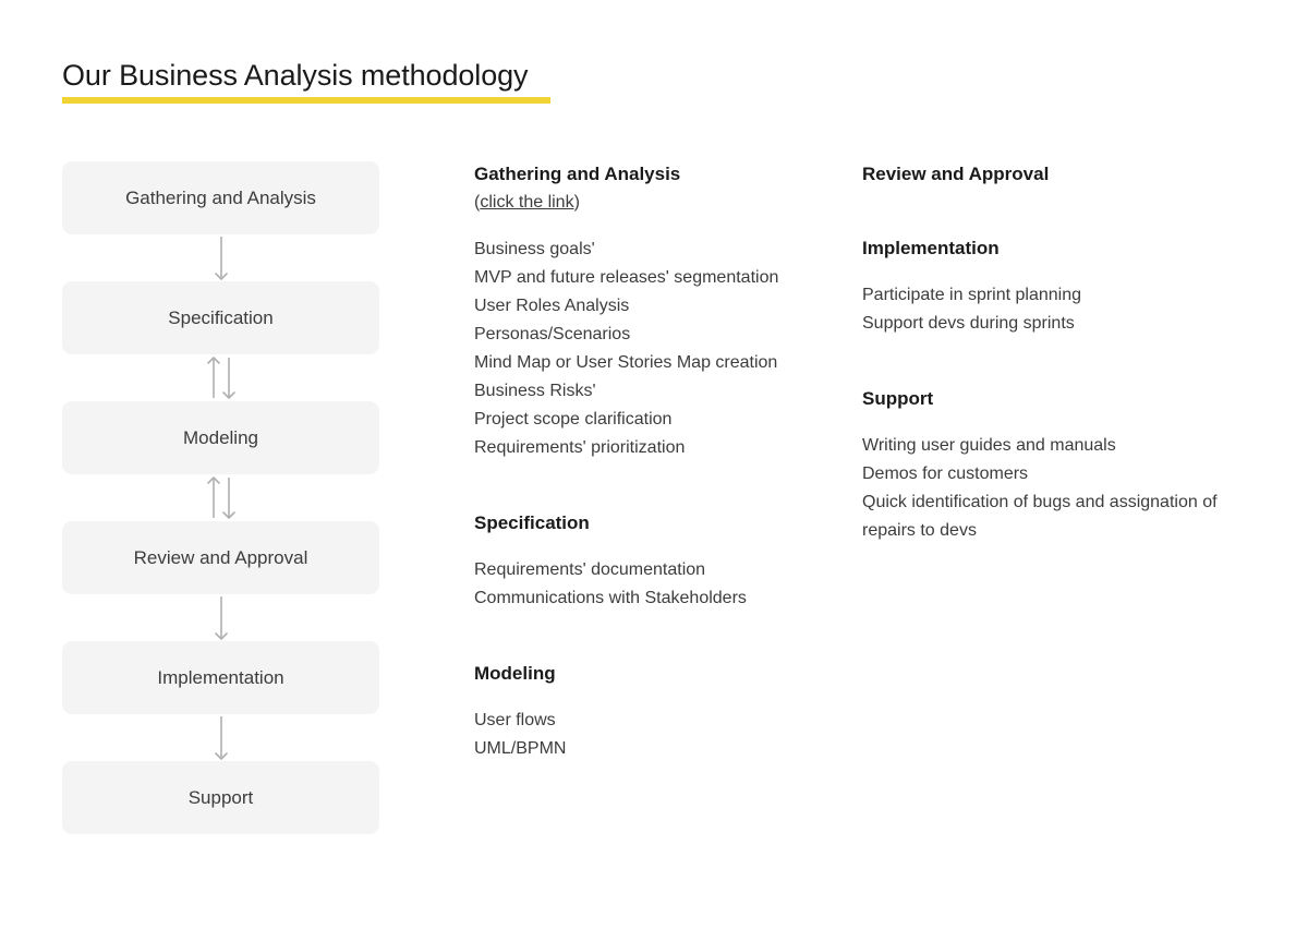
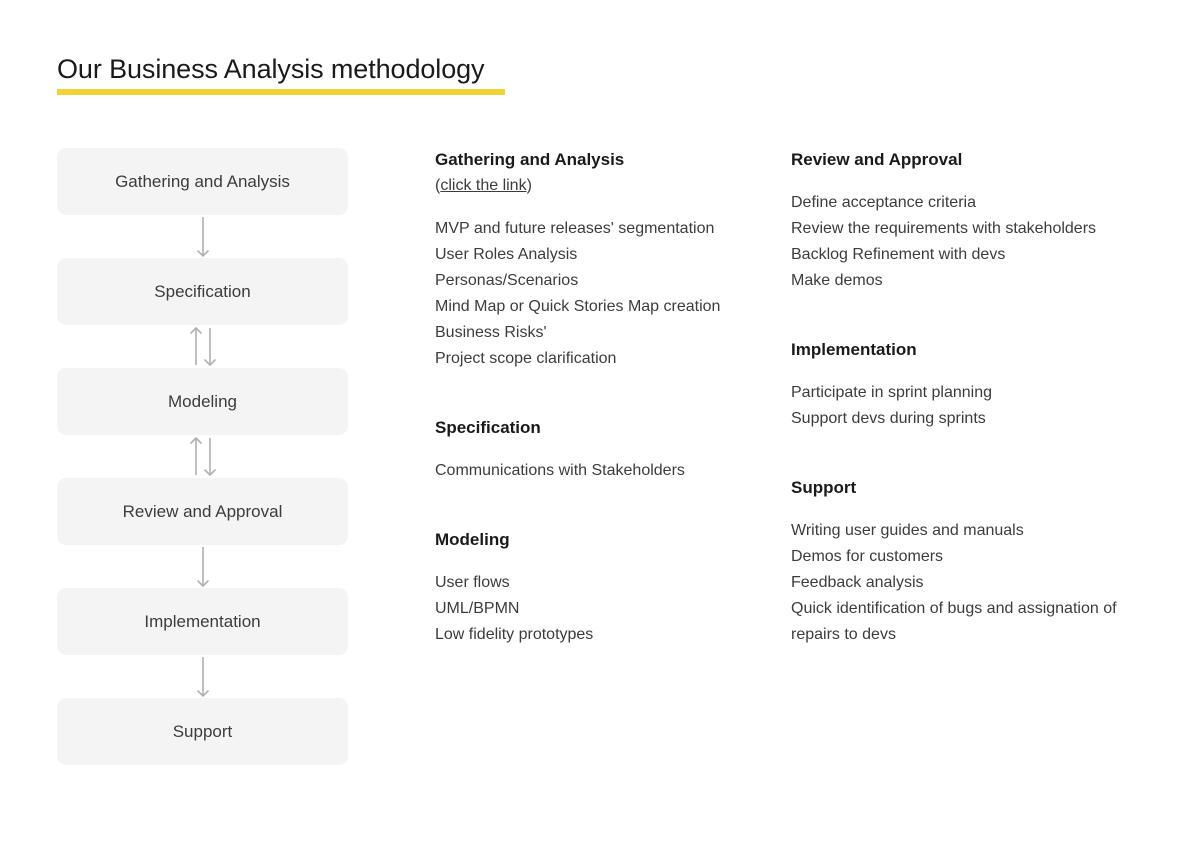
  Our Business Analysis methodology
  Gathering and Analysis
  Specification
  Modeling
  Review and Approval
  Implementation
  Support
  Gathering and Analysis
  (click the link)
- Business goals'
  MVP and future releases' segmentation
  User Roles Analysis
  Personas/Scenarios
- Mind Map or User Stories Map creation
+ Mind Map or Quick Stories Map creation
  Business Risks'
  Project scope clarification
- Requirements' prioritization
  Specification
- Requirements' documentation
  Communications with Stakeholders
  Modeling
  User flows
  UML/BPMN
+ Low fidelity prototypes
  Review and Approval
+ Define acceptance criteria
+ Review the requirements with stakeholders
+ Backlog Refinement with devs
+ Make demos
  Implementation
  Participate in sprint planning
  Support devs during sprints
  Support
  Writing user guides and manuals
  Demos for customers
+ Feedback analysis
  Quick identification of bugs and assignation of repairs to devs
